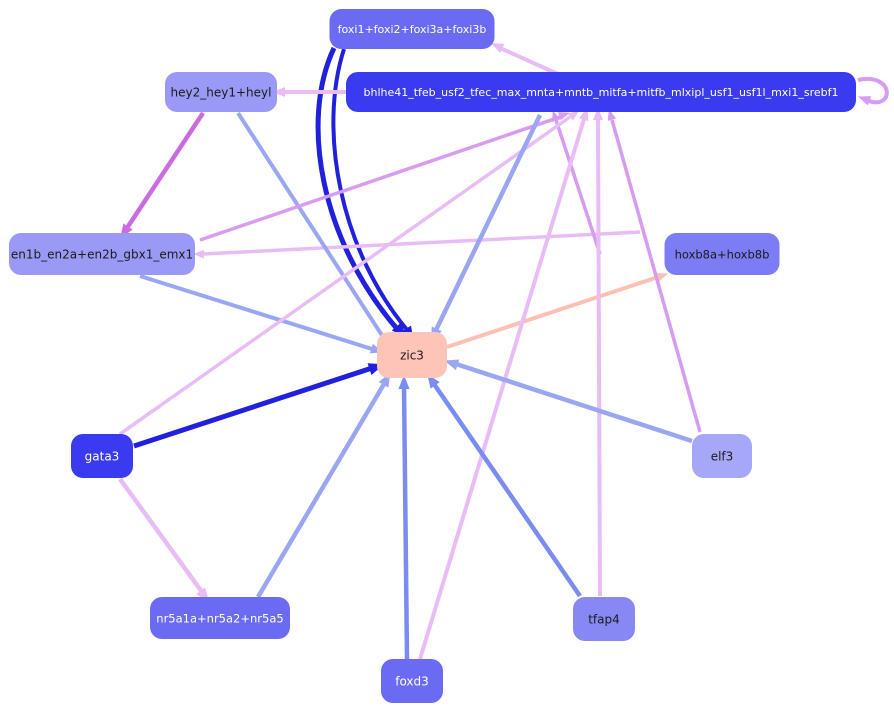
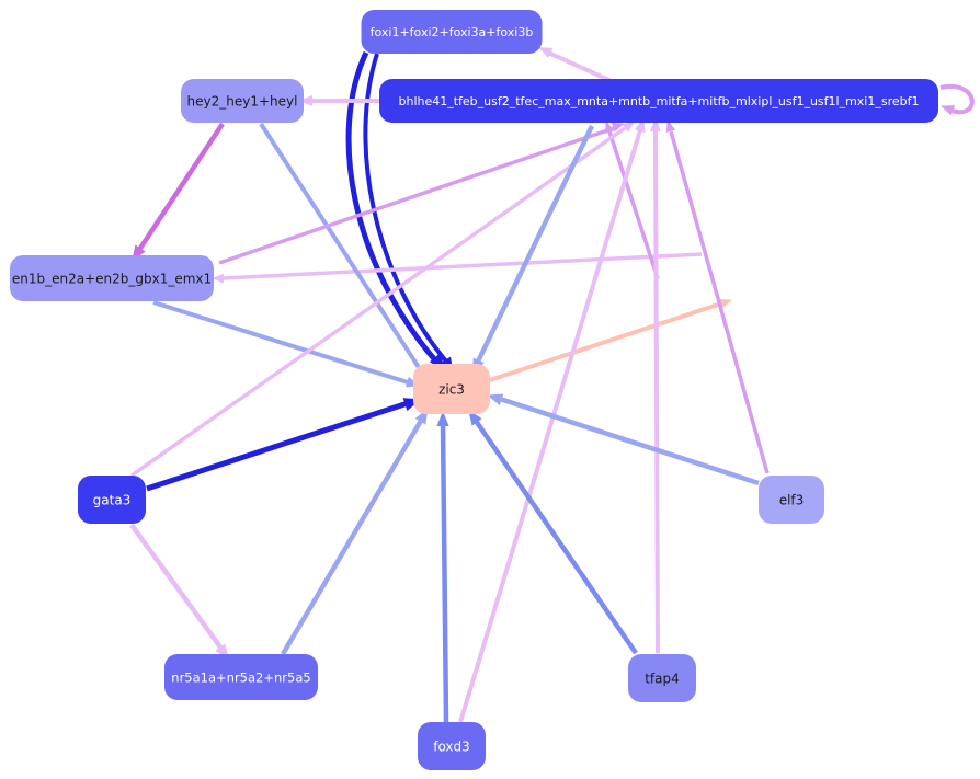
  foxi1+foxi2+foxi3a+foxi3b
  bhlhe41_tfeb_usf2_tfec_max_mnta+mntb_mitfa+mitfb_mlxipl_usf1_usf1l_mxi1_srebf1
  hey2_hey1+heyl
  en1b_en2a+en2b_gbx1_emx1
- hoxb8a+hoxb8b
  zic3
  gata3
  elf3
  nr5a1a+nr5a2+nr5a5
  tfap4
  foxd3
